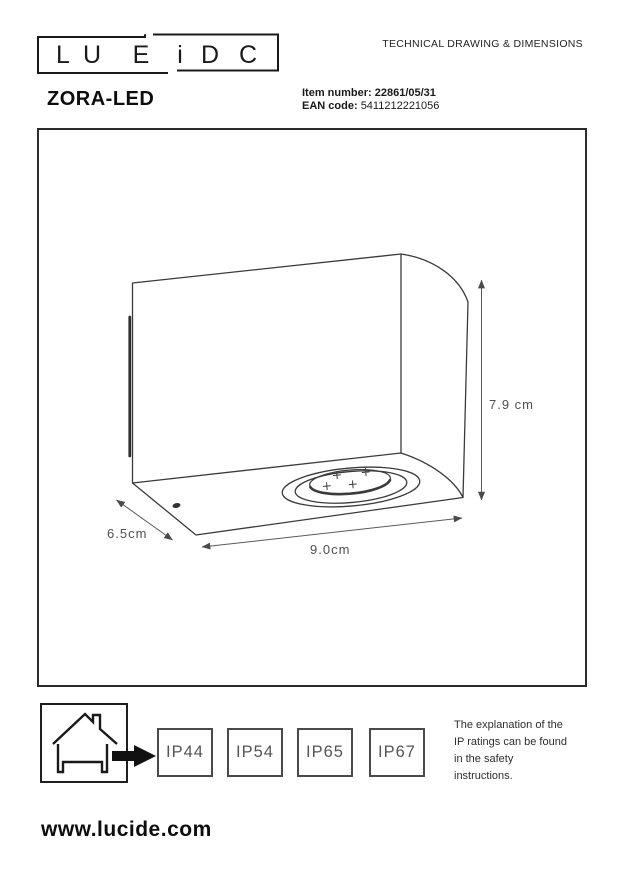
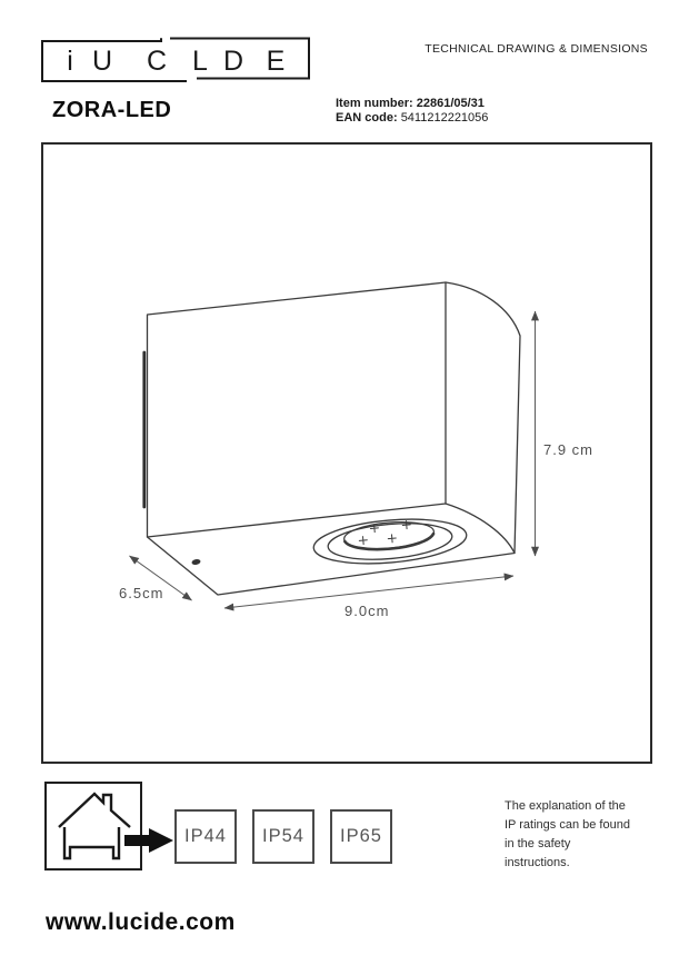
- L
+ i
  U
- E
+ C
- i
+ L
  D
- C
+ E
  TECHNICAL DRAWING & DIMENSIONS
  ZORA-LED
  Item number: 22861/05/31
  EAN code: 5411212221056
  7.9 cm
  9.0cm
  6.5cm
  IP44
  IP54
  IP65
- IP67
  The explanation of the
  IP ratings can be found
  in the safety
  instructions.
  www.lucide.com
